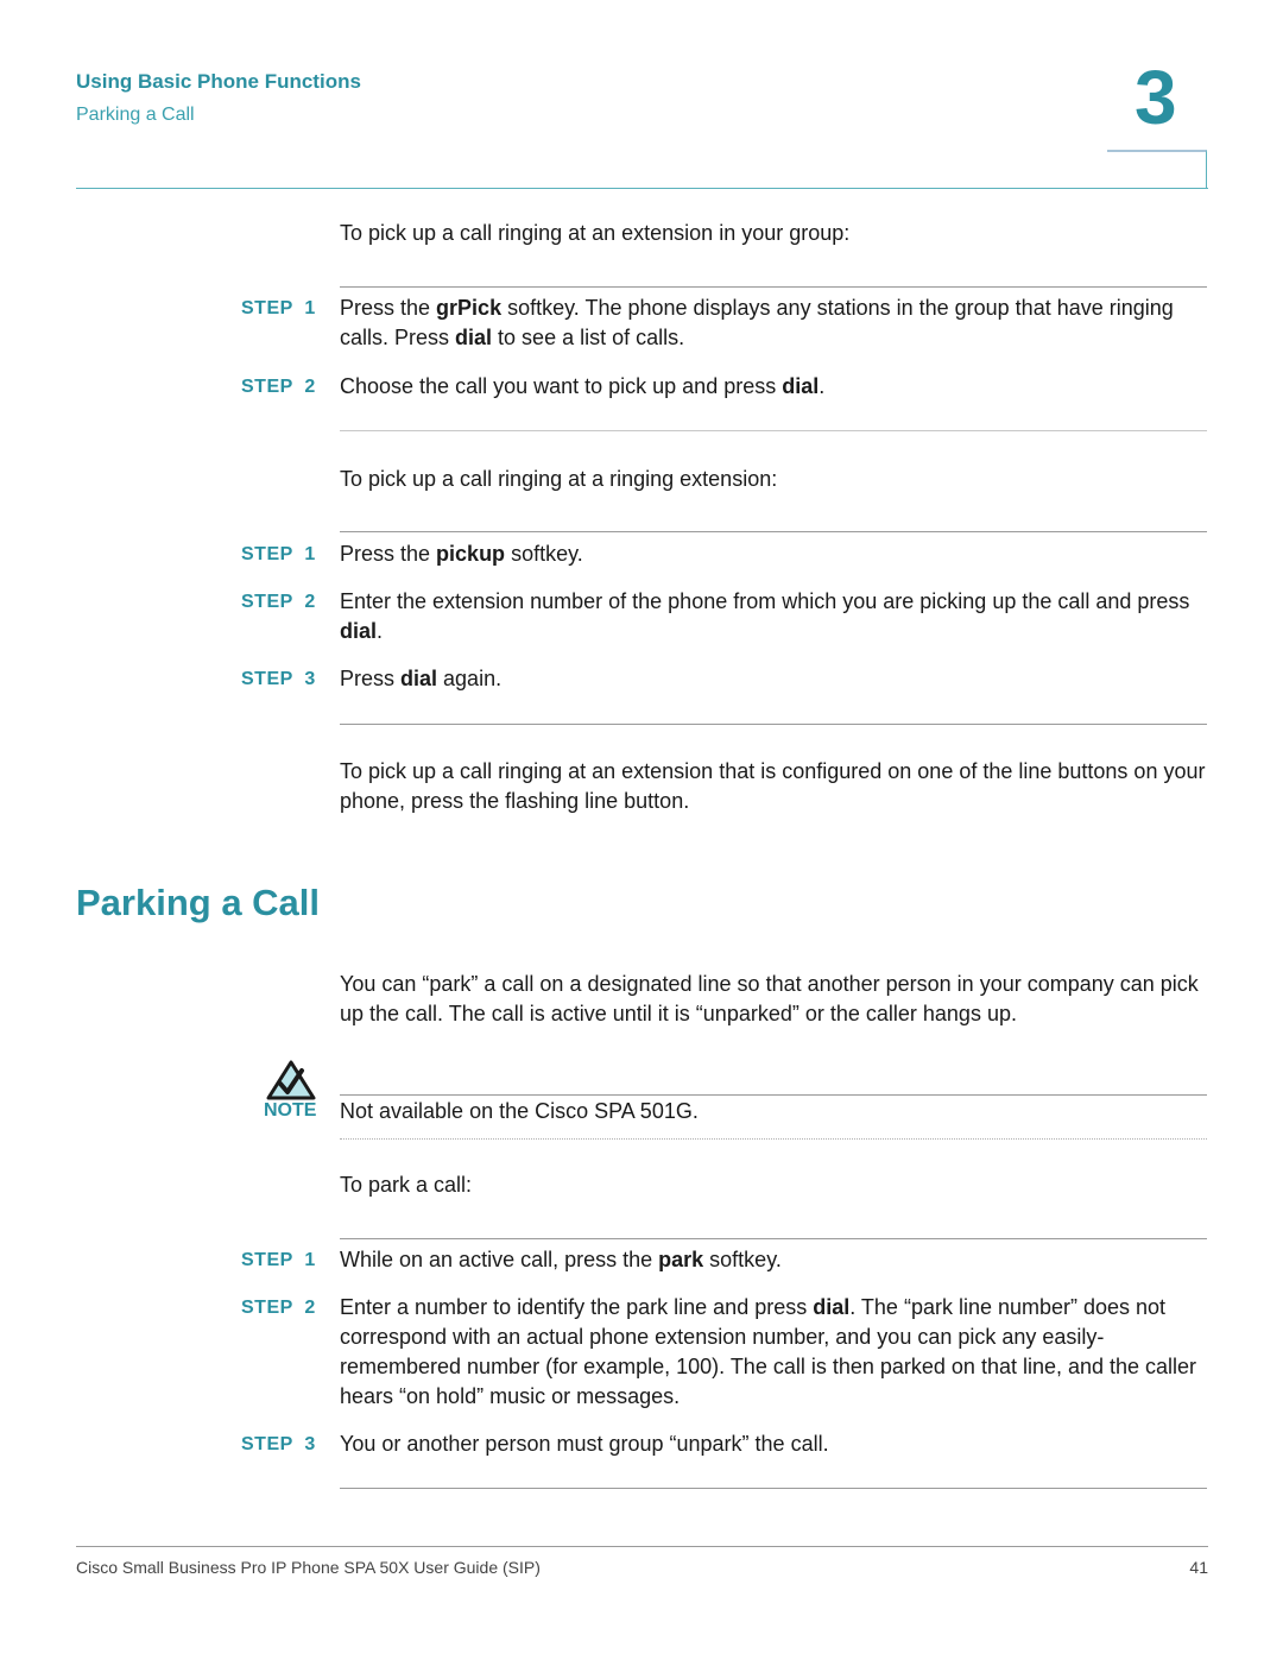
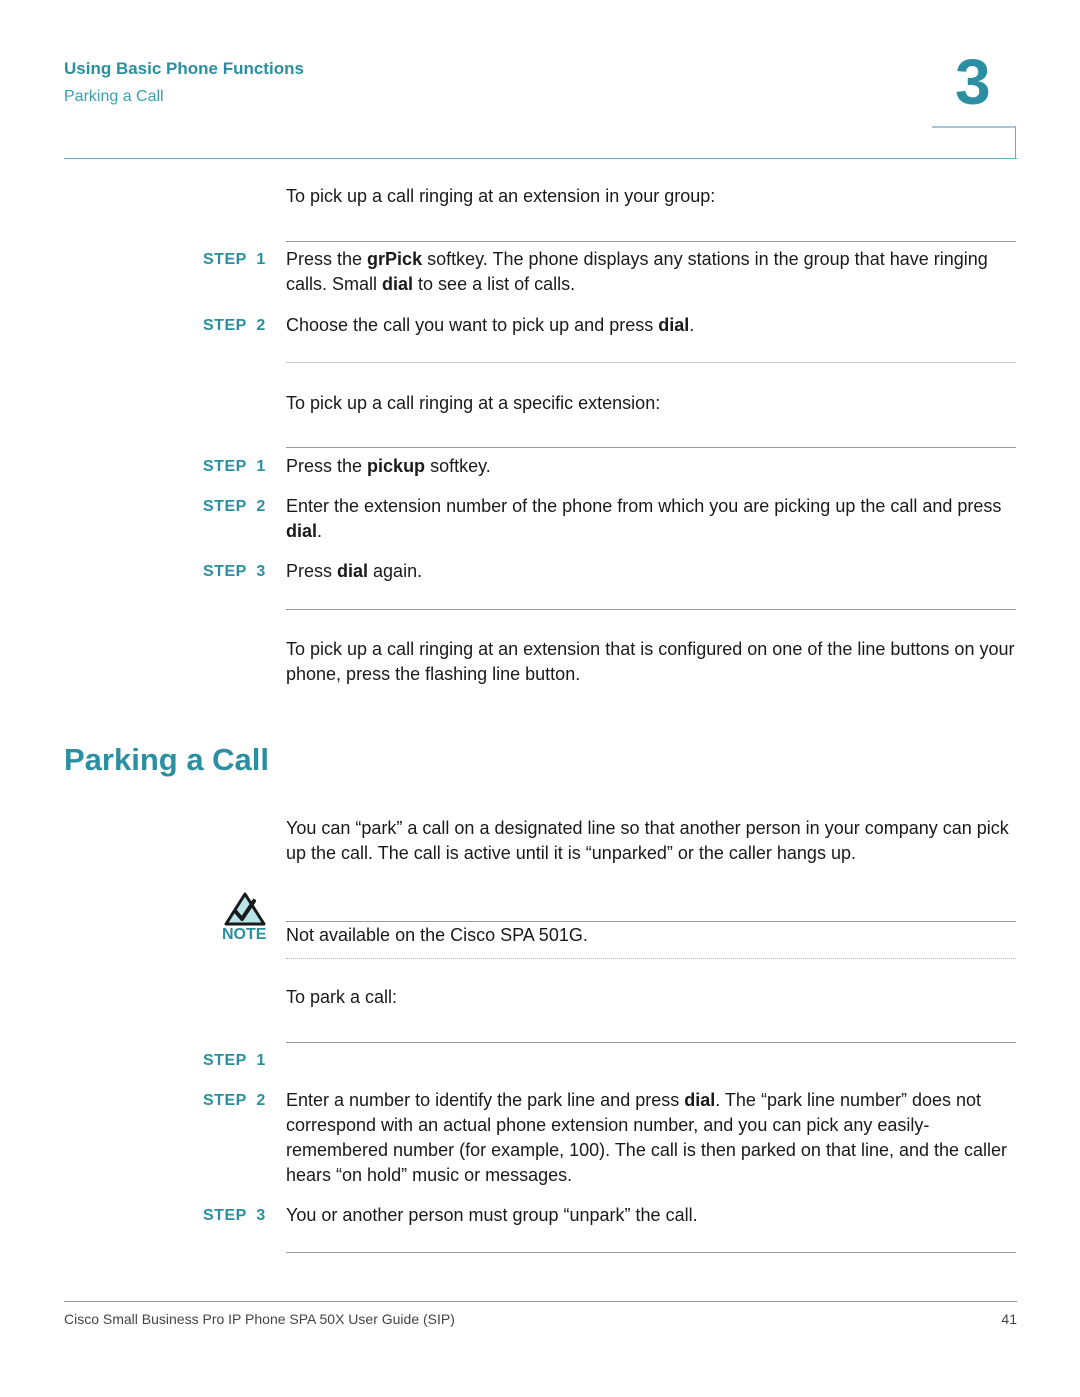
  Using Basic Phone Functions
  Parking a Call
  3
  To pick up a call ringing at an extension in your group:
  STEP 1
- Press the grPick softkey. The phone displays any stations in the group that have ringing calls. Press dial to see a list of calls.
+ Press the grPick softkey. The phone displays any stations in the group that have ringing calls. Small dial to see a list of calls.
  STEP 2
  Choose the call you want to pick up and press dial.
- To pick up a call ringing at a ringing extension:
+ To pick up a call ringing at a specific extension:
  STEP 1
  Press the pickup softkey.
  STEP 2
  Enter the extension number of the phone from which you are picking up the call and press dial.
  STEP 3
  Press dial again.
  To pick up a call ringing at an extension that is configured on one of the line buttons on your phone, press the flashing line button.
  Parking a Call
  You can “park” a call on a designated line so that another person in your company can pick up the call. The call is active until it is “unparked” or the caller hangs up.
  NOTE
  Not available on the Cisco SPA 501G.
  To park a call:
  STEP 1
- While on an active call, press the park softkey.
  STEP 2
  Enter a number to identify the park line and press dial. The “park line number” does not correspond with an actual phone extension number, and you can pick any easily-remembered number (for example, 100). The call is then parked on that line, and the caller hears “on hold” music or messages.
  STEP 3
  You or another person must group “unpark” the call.
  Cisco Small Business Pro IP Phone SPA 50X User Guide (SIP)
  41
